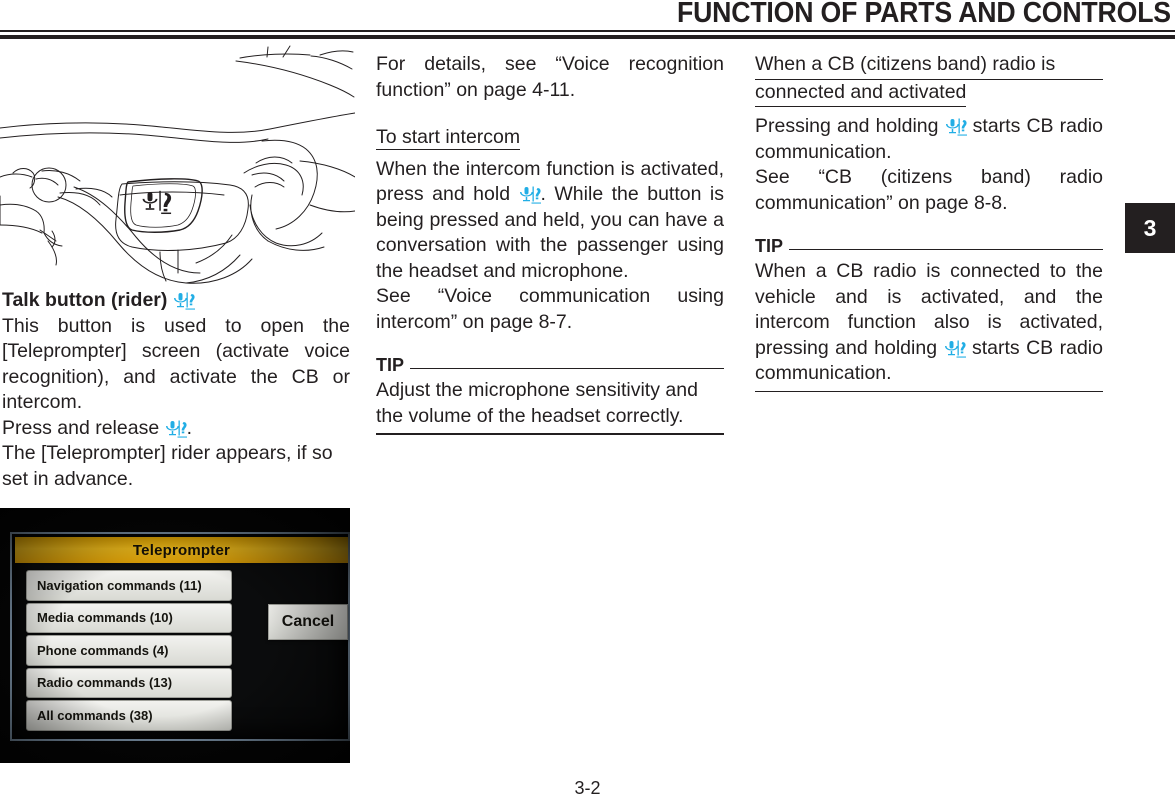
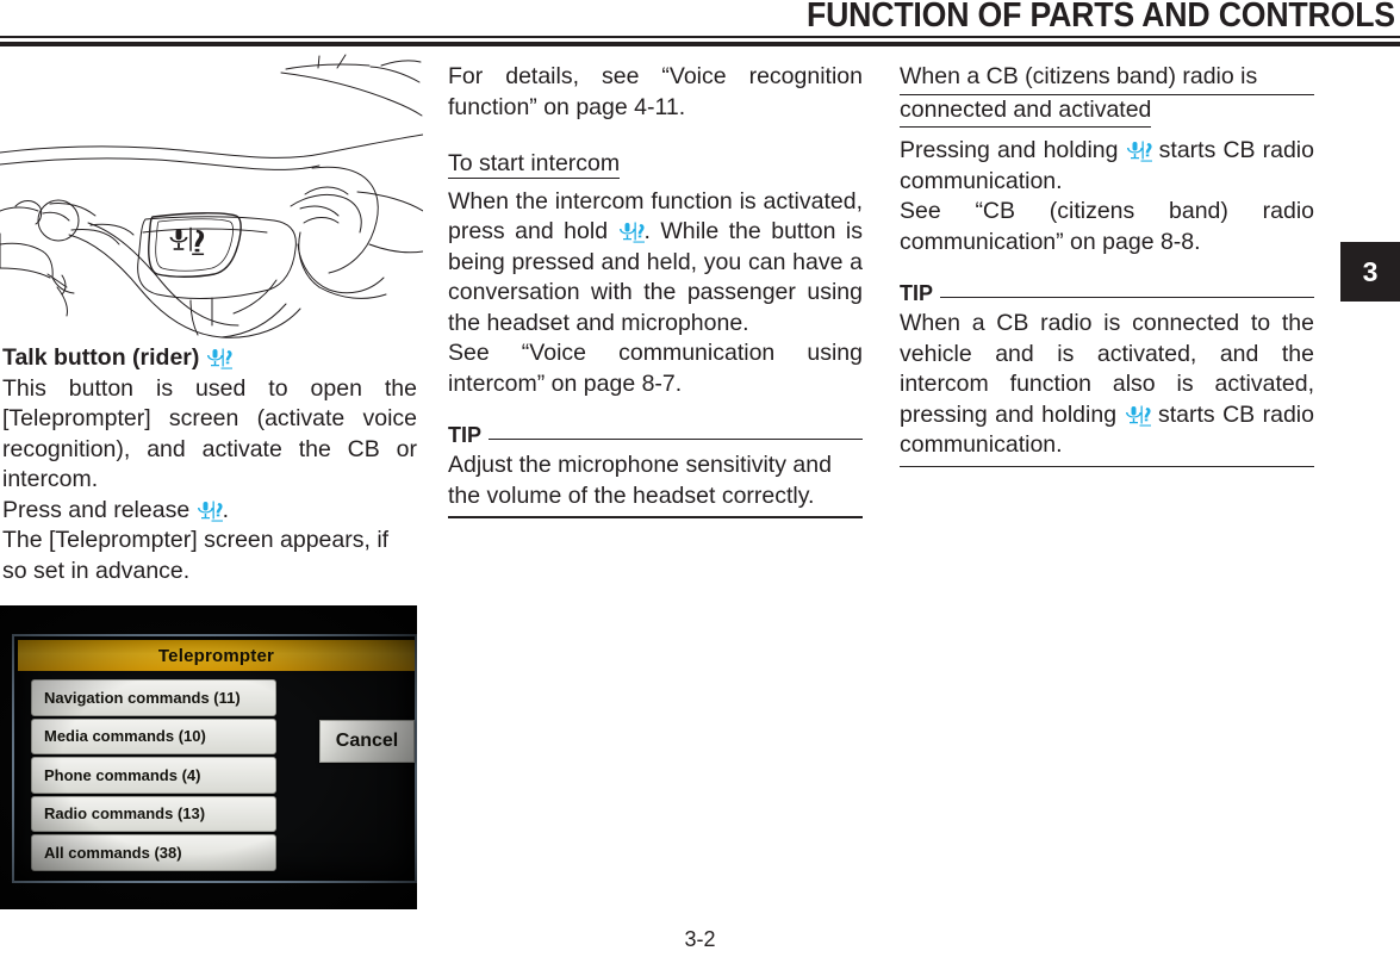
  FUNCTION OF PARTS AND CONTROLS
  3
  Talk button (rider)
  This button is used to open the [Teleprompter] screen (activate voice recognition), and activate the CB or intercom.
  Press and release .
- The [Teleprompter] rider appears, if so set in advance.
+ The [Teleprompter] screen appears, if so set in advance.
  For details, see “Voice recognition function” on page 4-11.
  To start intercom
  When the intercom function is activated, press and hold . While the button is being pressed and held, you can have a conversation with the passenger using the headset and microphone.
  See “Voice communication using intercom” on page 8-7.
  TIP
  Adjust the microphone sensitivity and the volume of the headset correctly.
  When a CB (citizens band) radio is
  connected and activated
  Pressing and holding starts CB radio communication.
  See “CB (citizens band) radio communication” on page 8-8.
  TIP
  When a CB radio is connected to the vehicle and is activated, and the intercom function also is activated, pressing and holding starts CB radio communication.
  3-2
